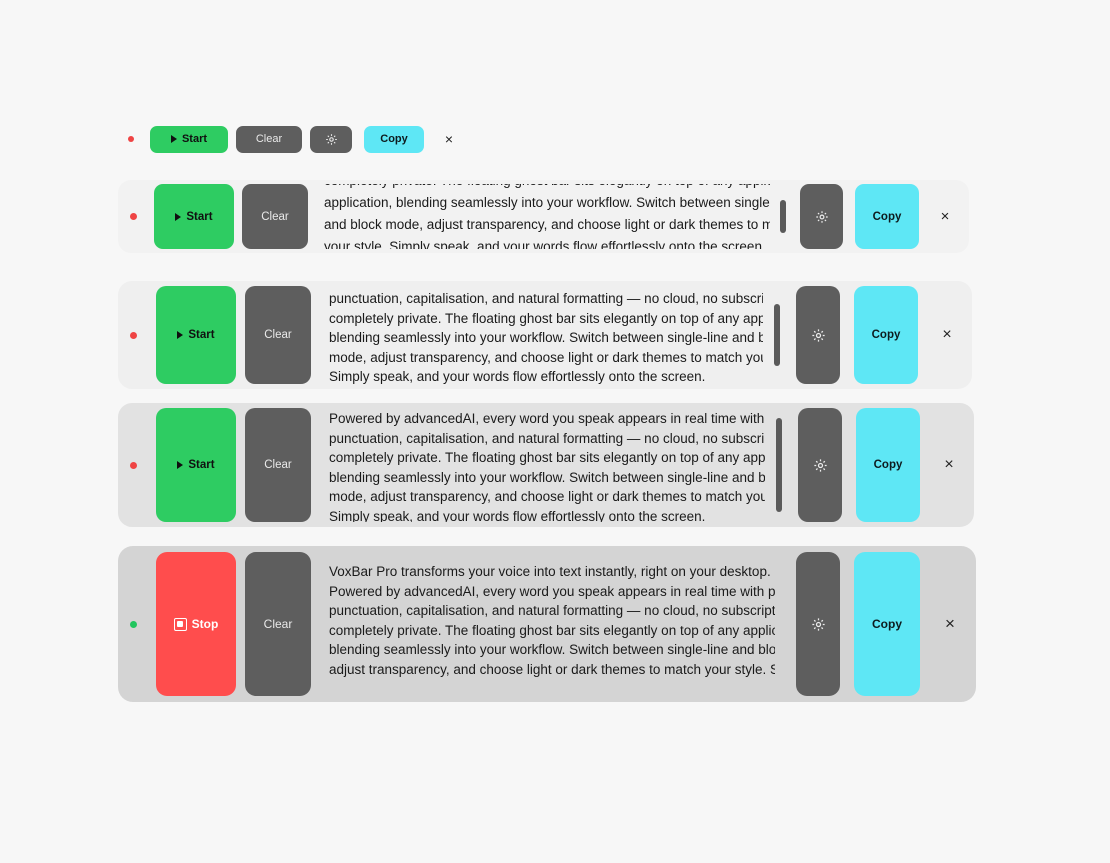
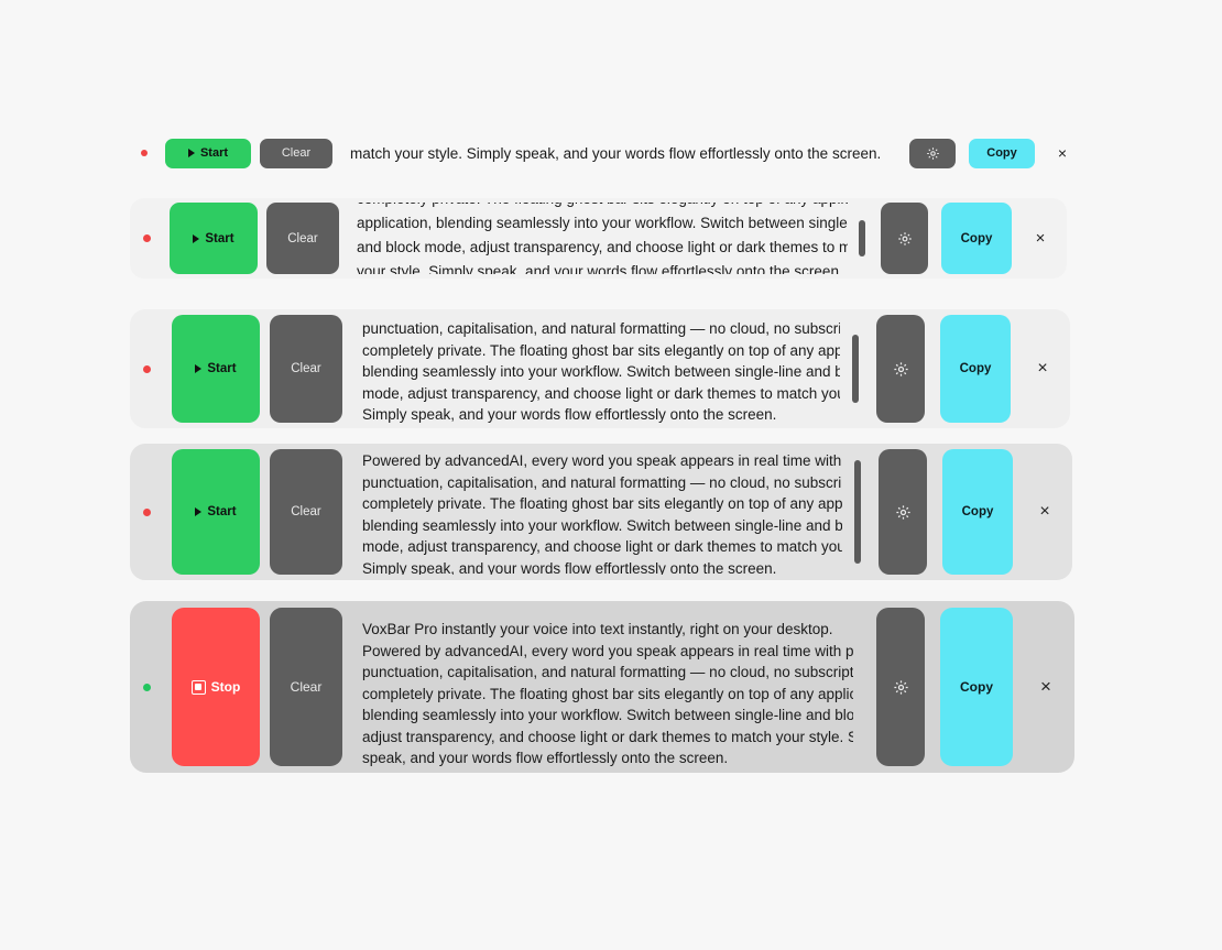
  Start
  Clear
+ match your style. Simply speak, and your words flow effortlessly onto the screen.
  Copy
  ×
  Start
  Clear
  application, blending seamlessly into your workflow. Switch between single
  and block mode, adjust transparency, and choose light or dark themes to m
  your style. Simply speak, and your words flow effortlessly onto the screen.
  Copy
  ×
  Start
  Clear
  punctuation, capitalisation, and natural formatting — no cloud, no subscri
  completely private. The floating ghost bar sits elegantly on top of any app
  blending seamlessly into your workflow. Switch between single-line and b
  mode, adjust transparency, and choose light or dark themes to match yo
  Simply speak, and your words flow effortlessly onto the screen.
  Copy
  ×
  Start
  Clear
  Powered by advancedAI, every word you speak appears in real time with
  punctuation, capitalisation, and natural formatting — no cloud, no subscri
  completely private. The floating ghost bar sits elegantly on top of any app
  blending seamlessly into your workflow. Switch between single-line and b
  mode, adjust transparency, and choose light or dark themes to match you
  Simply speak, and your words flow effortlessly onto the screen.
  Copy
  ×
  Stop
  Clear
- VoxBar Pro transforms your voice into text instantly, right on your desktop.
+ VoxBar Pro instantly your voice into text instantly, right on your desktop.
  Powered by advancedAI, every word you speak appears in real time with p
  punctuation, capitalisation, and natural formatting — no cloud, no subscript
  completely private. The floating ghost bar sits elegantly on top of any applic
  blending seamlessly into your workflow. Switch between single-line and blo
  adjust transparency, and choose light or dark themes to match your style. S
+ speak, and your words flow effortlessly onto the screen.
  Copy
  ×
